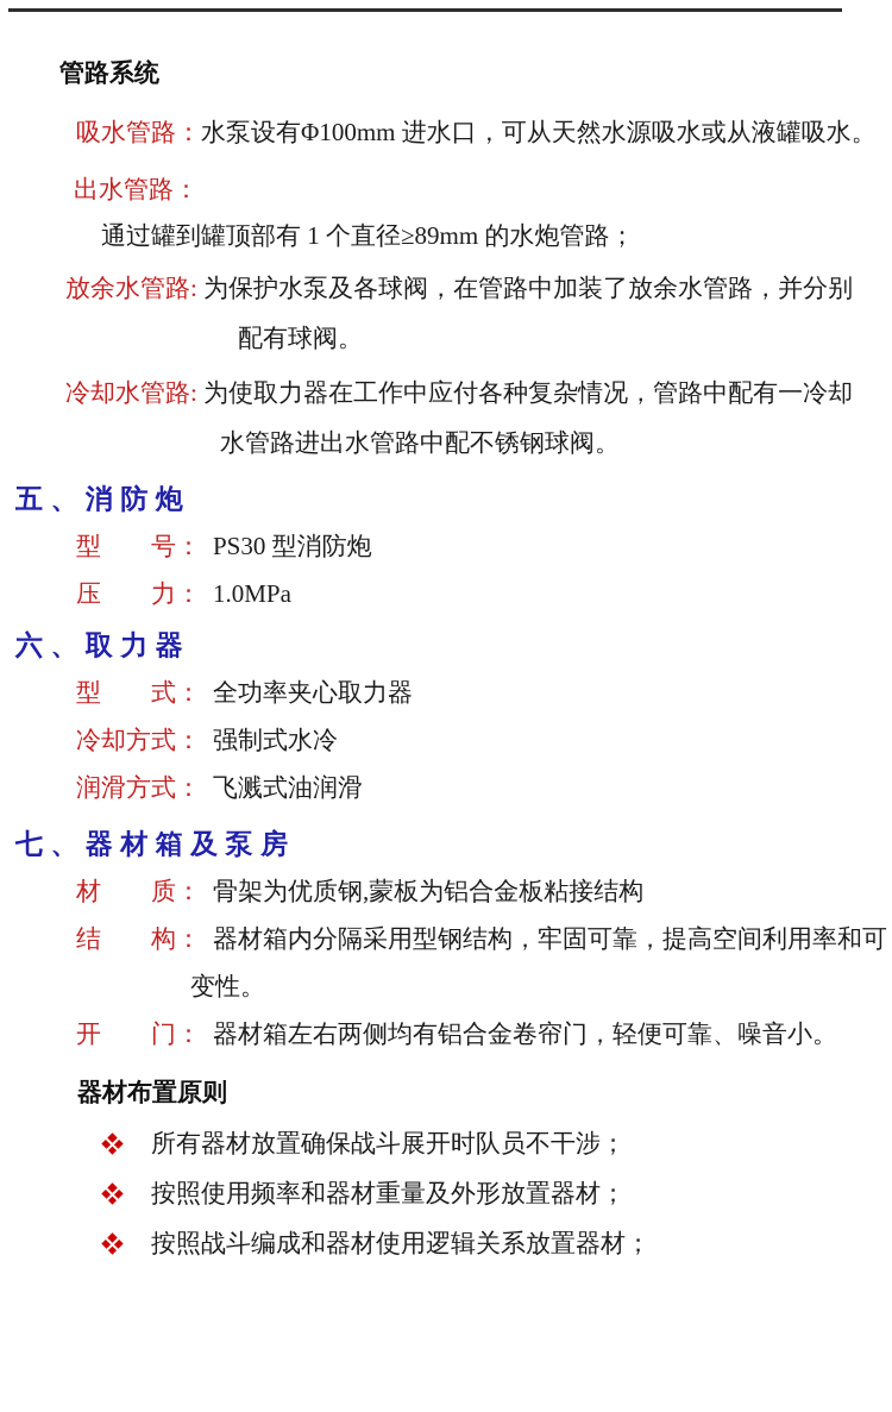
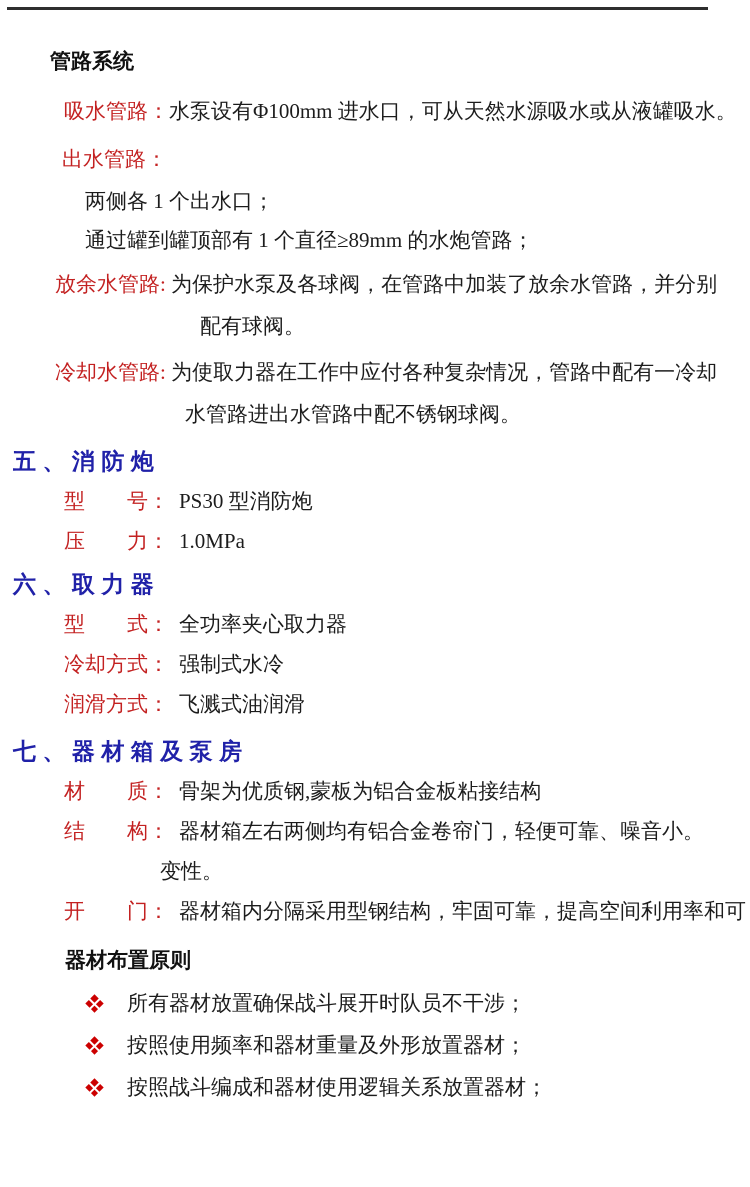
  管路系统
  吸水管路：水泵设有Φ100mm 进水口，可从天然水源吸水或从液罐吸水。
  出水管路：
+ 两侧各 1 个出水口；
  通过罐到罐顶部有 1 个直径≥89mm 的水炮管路；
  放余水管路: 为保护水泵及各球阀，在管路中加装了放余水管路，并分别
  配有球阀。
  冷却水管路: 为使取力器在工作中应付各种复杂情况，管路中配有一冷却
  水管路进出水管路中配不锈钢球阀。
  五、消防炮
  型 号： PS30 型消防炮
  压 力： 1.0MPa
  六、取力器
  型 式： 全功率夹心取力器
  冷却方式： 强制式水冷
  润滑方式： 飞溅式油润滑
  七、器材箱及泵房
  材 质： 骨架为优质钢,蒙板为铝合金板粘接结构
- 结 构： 器材箱内分隔采用型钢结构，牢固可靠，提高空间利用率和可
+ 结 构： 器材箱左右两侧均有铝合金卷帘门，轻便可靠、噪音小。
  变性。
- 开 门： 器材箱左右两侧均有铝合金卷帘门，轻便可靠、噪音小。
+ 开 门： 器材箱内分隔采用型钢结构，牢固可靠，提高空间利用率和可
  器材布置原则
  所有器材放置确保战斗展开时队员不干涉；
  按照使用频率和器材重量及外形放置器材；
  按照战斗编成和器材使用逻辑关系放置器材；
